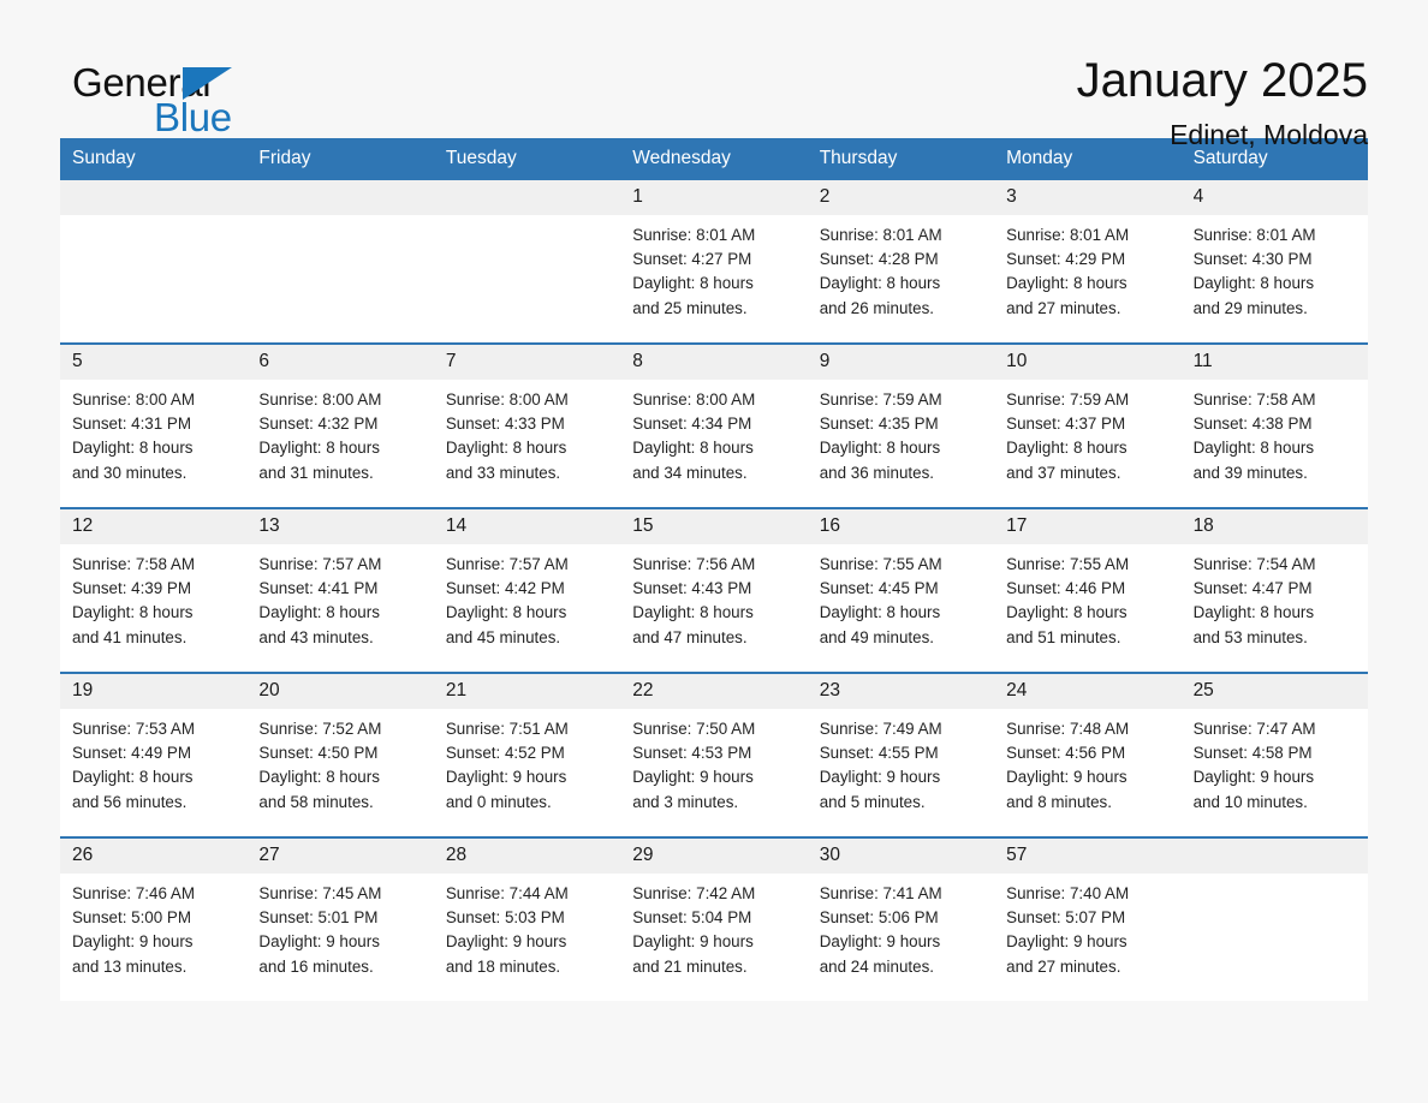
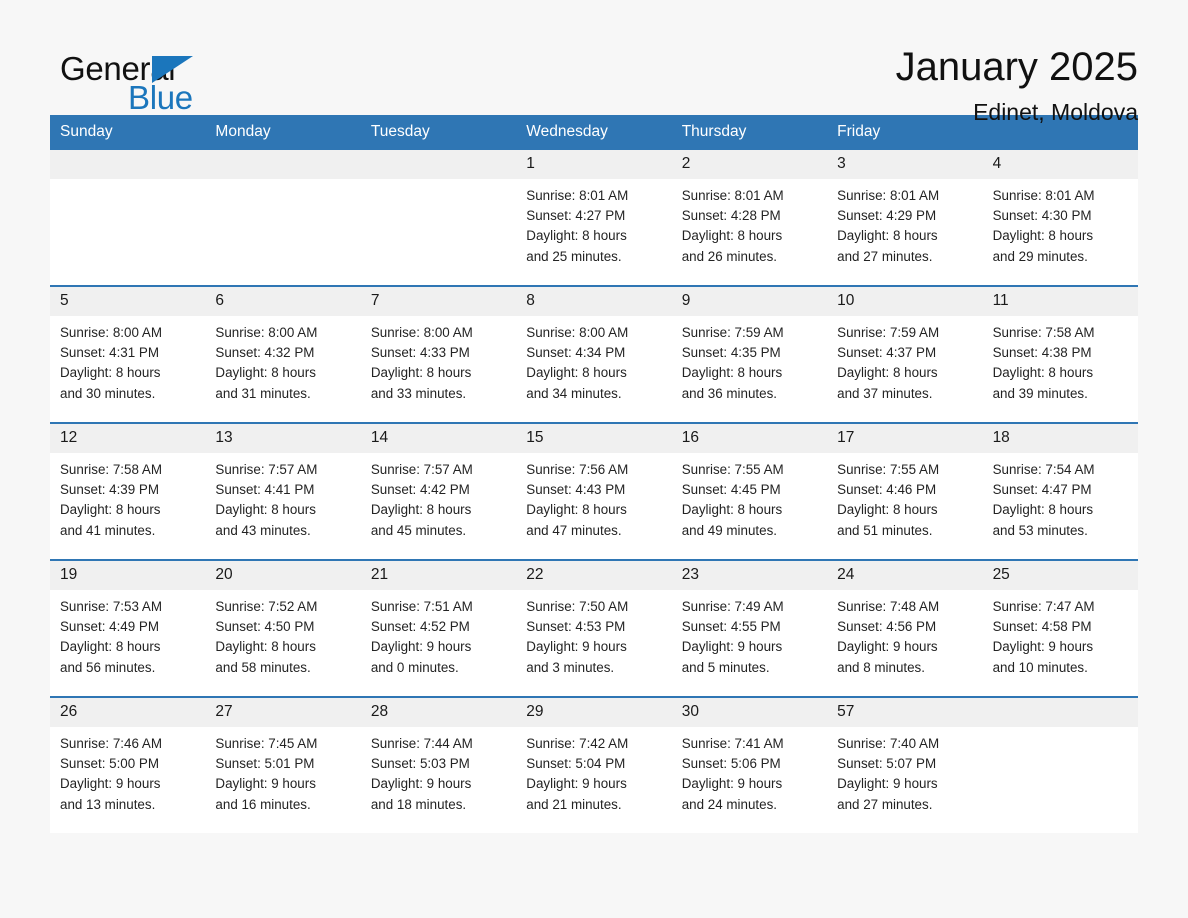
  General
  Blue
  January 2025
  Edinet, Moldova
  Sunday
- Friday
+ Monday
  Tuesday
  Wednesday
  Thursday
- Monday
+ Friday
- Saturday
  1
  Sunrise: 8:01 AM
  Sunset: 4:27 PM
  Daylight: 8 hours
  and 25 minutes.
  2
  Sunrise: 8:01 AM
  Sunset: 4:28 PM
  Daylight: 8 hours
  and 26 minutes.
  3
  Sunrise: 8:01 AM
  Sunset: 4:29 PM
  Daylight: 8 hours
  and 27 minutes.
  4
  Sunrise: 8:01 AM
  Sunset: 4:30 PM
  Daylight: 8 hours
  and 29 minutes.
  5
  Sunrise: 8:00 AM
  Sunset: 4:31 PM
  Daylight: 8 hours
  and 30 minutes.
  6
  Sunrise: 8:00 AM
  Sunset: 4:32 PM
  Daylight: 8 hours
  and 31 minutes.
  7
  Sunrise: 8:00 AM
  Sunset: 4:33 PM
  Daylight: 8 hours
  and 33 minutes.
  8
  Sunrise: 8:00 AM
  Sunset: 4:34 PM
  Daylight: 8 hours
  and 34 minutes.
  9
  Sunrise: 7:59 AM
  Sunset: 4:35 PM
  Daylight: 8 hours
  and 36 minutes.
  10
  Sunrise: 7:59 AM
  Sunset: 4:37 PM
  Daylight: 8 hours
  and 37 minutes.
  11
  Sunrise: 7:58 AM
  Sunset: 4:38 PM
  Daylight: 8 hours
  and 39 minutes.
  12
  Sunrise: 7:58 AM
  Sunset: 4:39 PM
  Daylight: 8 hours
  and 41 minutes.
  13
  Sunrise: 7:57 AM
  Sunset: 4:41 PM
  Daylight: 8 hours
  and 43 minutes.
  14
  Sunrise: 7:57 AM
  Sunset: 4:42 PM
  Daylight: 8 hours
  and 45 minutes.
  15
  Sunrise: 7:56 AM
  Sunset: 4:43 PM
  Daylight: 8 hours
  and 47 minutes.
  16
  Sunrise: 7:55 AM
  Sunset: 4:45 PM
  Daylight: 8 hours
  and 49 minutes.
  17
  Sunrise: 7:55 AM
  Sunset: 4:46 PM
  Daylight: 8 hours
  and 51 minutes.
  18
  Sunrise: 7:54 AM
  Sunset: 4:47 PM
  Daylight: 8 hours
  and 53 minutes.
  19
  Sunrise: 7:53 AM
  Sunset: 4:49 PM
  Daylight: 8 hours
  and 56 minutes.
  20
  Sunrise: 7:52 AM
  Sunset: 4:50 PM
  Daylight: 8 hours
  and 58 minutes.
  21
  Sunrise: 7:51 AM
  Sunset: 4:52 PM
  Daylight: 9 hours
  and 0 minutes.
  22
  Sunrise: 7:50 AM
  Sunset: 4:53 PM
  Daylight: 9 hours
  and 3 minutes.
  23
  Sunrise: 7:49 AM
  Sunset: 4:55 PM
  Daylight: 9 hours
  and 5 minutes.
  24
  Sunrise: 7:48 AM
  Sunset: 4:56 PM
  Daylight: 9 hours
  and 8 minutes.
  25
  Sunrise: 7:47 AM
  Sunset: 4:58 PM
  Daylight: 9 hours
  and 10 minutes.
  26
  Sunrise: 7:46 AM
  Sunset: 5:00 PM
  Daylight: 9 hours
  and 13 minutes.
  27
  Sunrise: 7:45 AM
  Sunset: 5:01 PM
  Daylight: 9 hours
  and 16 minutes.
  28
  Sunrise: 7:44 AM
  Sunset: 5:03 PM
  Daylight: 9 hours
  and 18 minutes.
  29
  Sunrise: 7:42 AM
  Sunset: 5:04 PM
  Daylight: 9 hours
  and 21 minutes.
  30
  Sunrise: 7:41 AM
  Sunset: 5:06 PM
  Daylight: 9 hours
  and 24 minutes.
  57
  Sunrise: 7:40 AM
  Sunset: 5:07 PM
  Daylight: 9 hours
  and 27 minutes.
